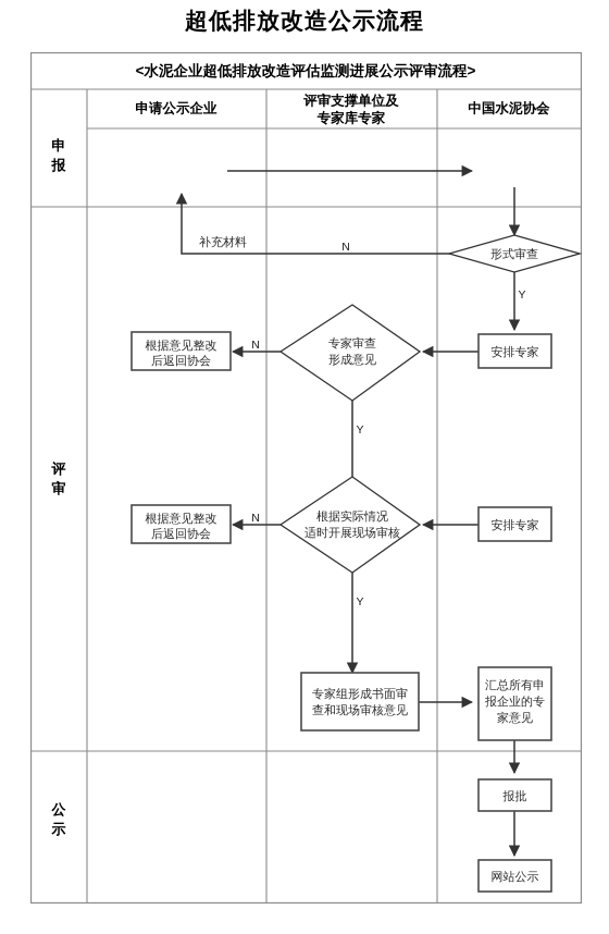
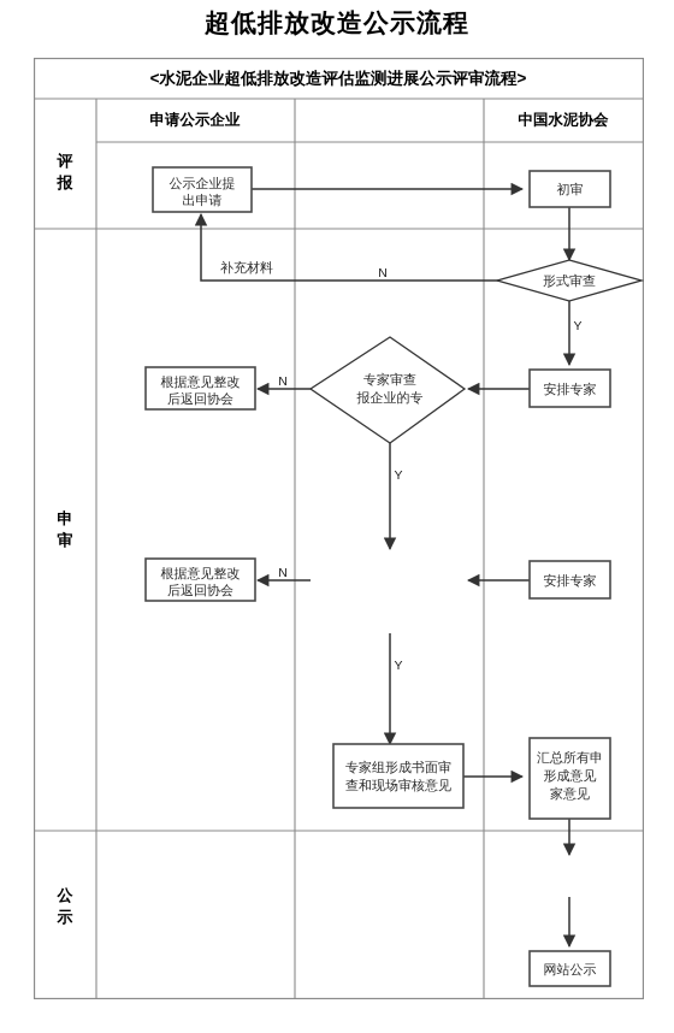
  超低排放改造公示流程
  <水泥企业超低排放改造评估监测进展公示评审流程>
  申请公示企业
- 评审支撑单位及
- 专家库专家
  中国水泥协会
- 申
+ 评
  报
- 评
+ 申
  审
  公
  示
  补充材料
  N
  Y
  N
  Y
  N
  Y
+ 公示企业提
+ 出申请
+ 初审
  形式审查
  安排专家
  专家审查
- 形成意见
+ 报企业的专
  根据意见整改
  后返回协会
  安排专家
- 根据实际情况
- 适时开展现场审核
  根据意见整改
  后返回协会
  专家组形成书面审
  查和现场审核意见
  汇总所有申
- 报企业的专
+ 形成意见
  家意见
- 报批
  网站公示
